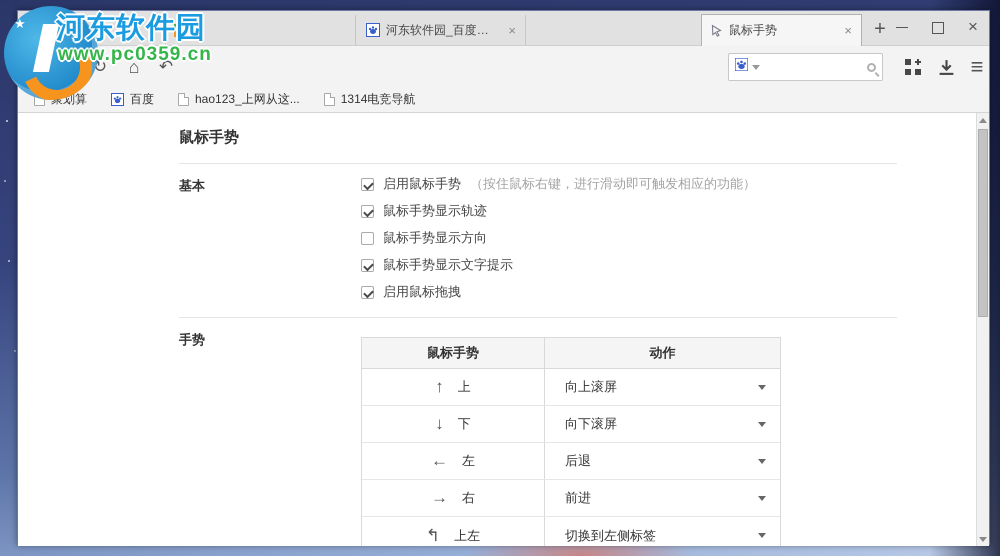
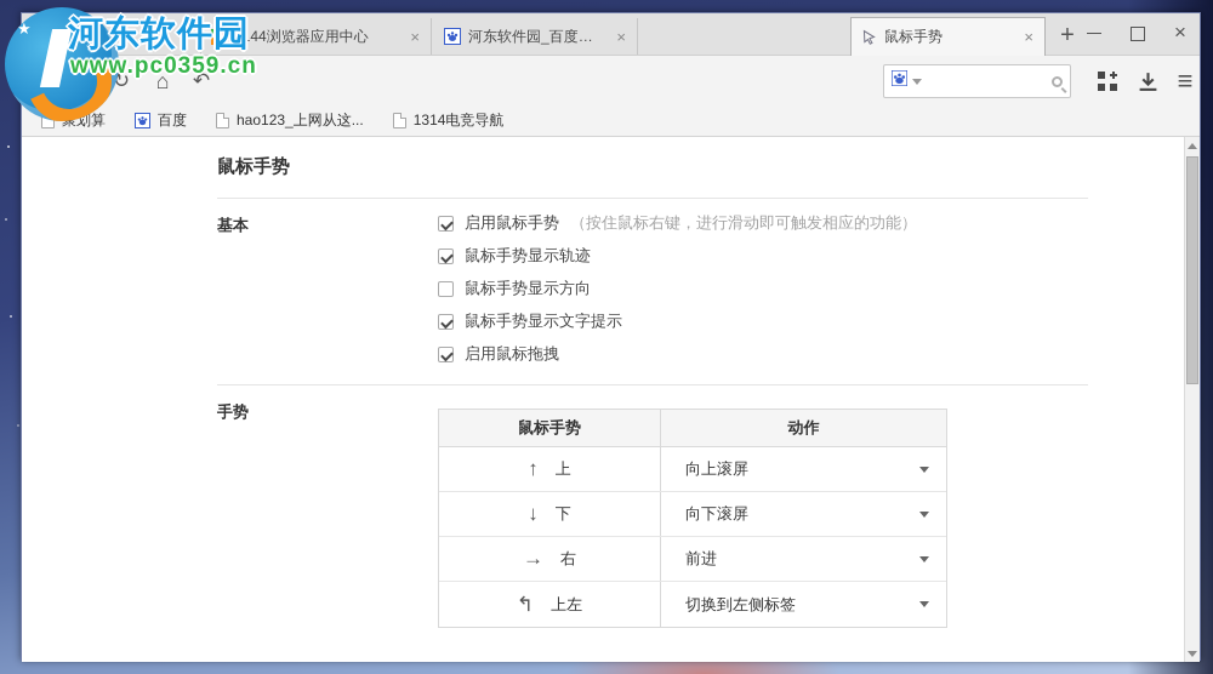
+ 2144浏览器应用中心
  河东软件园_百度搜索
  鼠标手势
  百度
  hao123_上网从这...
  1314电竞导航
  鼠标手势
  基本
  启用鼠标手势
  （按住鼠标右键，进行滑动即可触发相应的功能）
  鼠标手势显示轨迹
  鼠标手势显示方向
  鼠标手势显示文字提示
  启用鼠标拖拽
  手势
  鼠标手势
  动作
  ↑
  上
  向上滚屏
  ↓
  下
  向下滚屏
- ←
- 左
- 后退
  →
  右
  前进
  ↰
  上左
  切换到左侧标签
  河东软件园
  www.pc0359.cn
